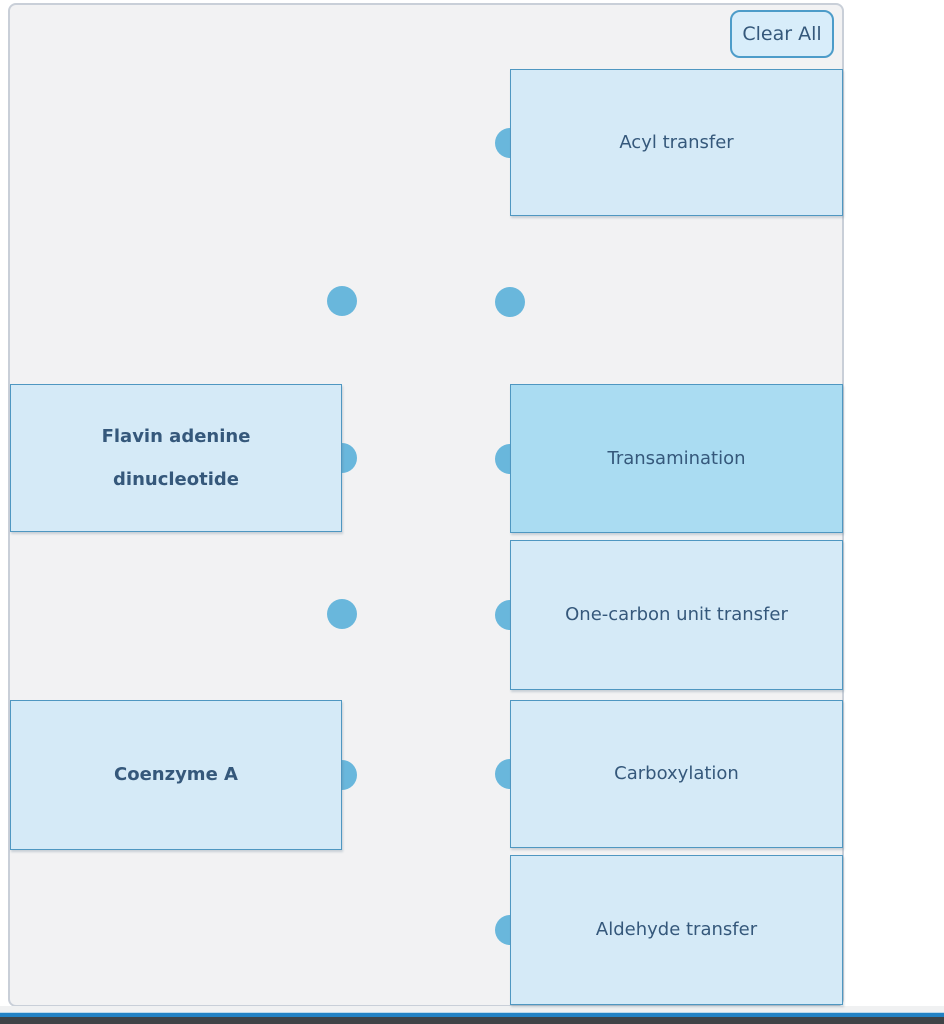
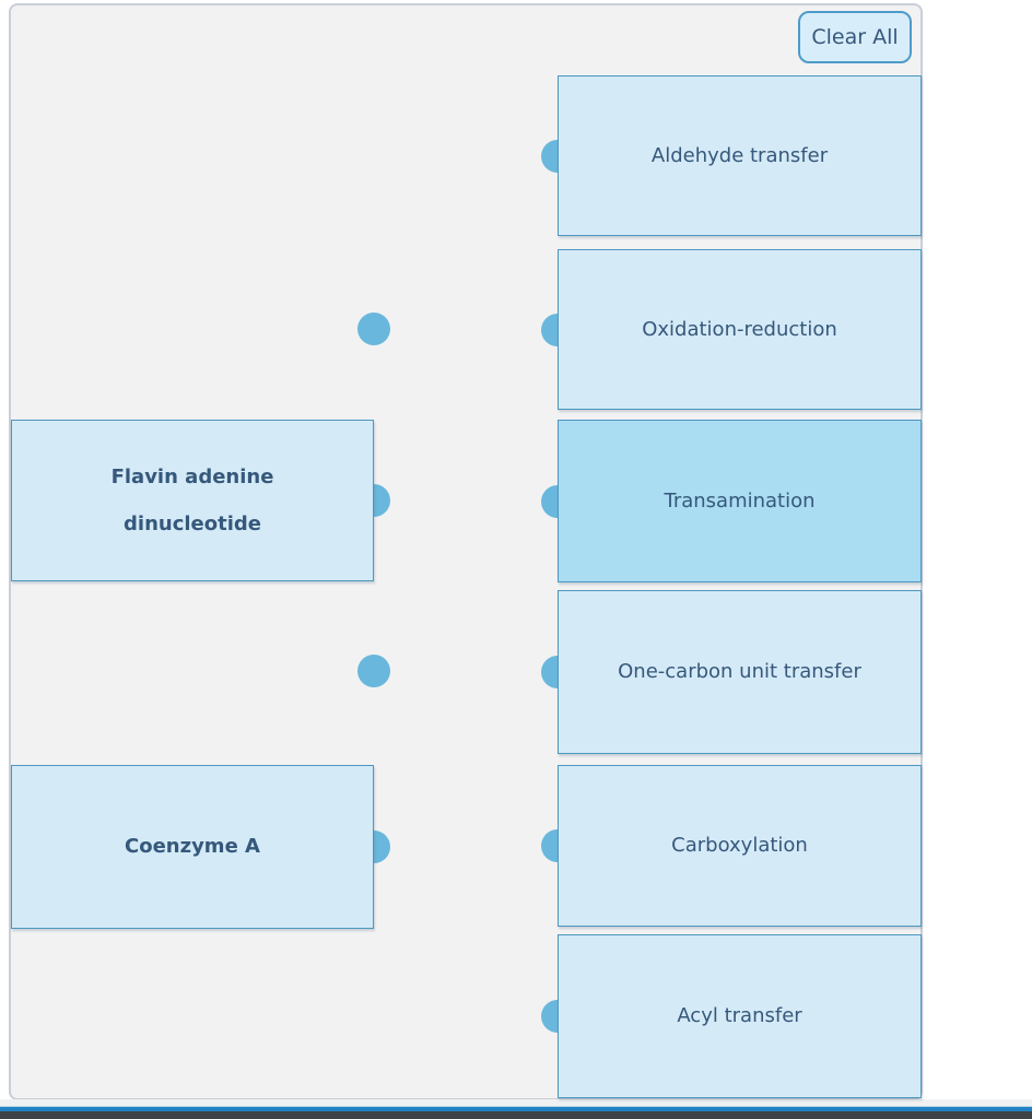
  Clear All
  Flavin adenine dinucleotide
  Coenzyme A
- Acyl transfer
+ Aldehyde transfer
+ Oxidation-reduction
  Transamination
  One-carbon unit transfer
  Carboxylation
- Aldehyde transfer
+ Acyl transfer
